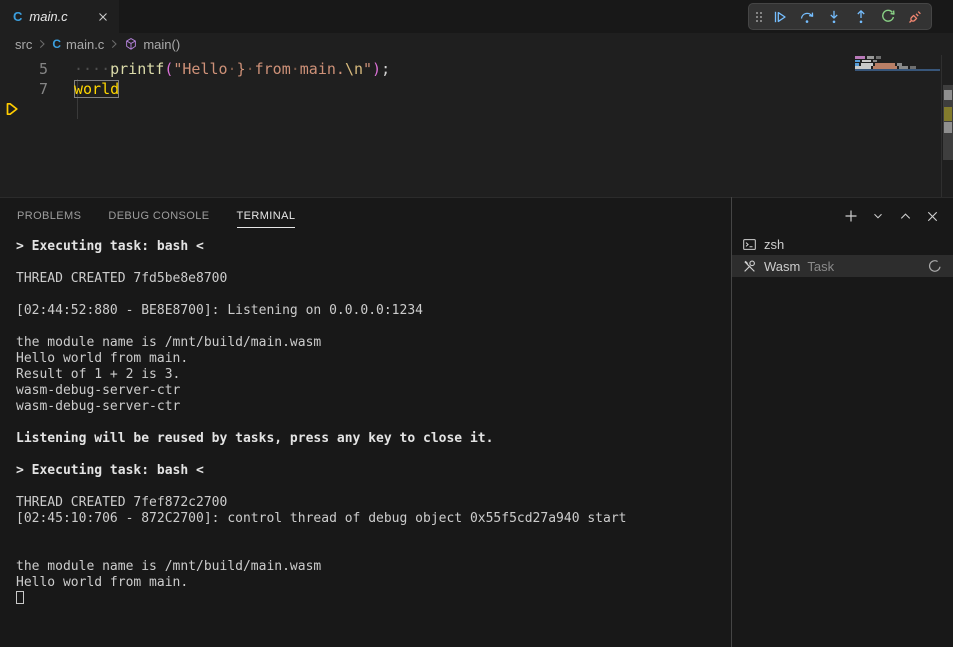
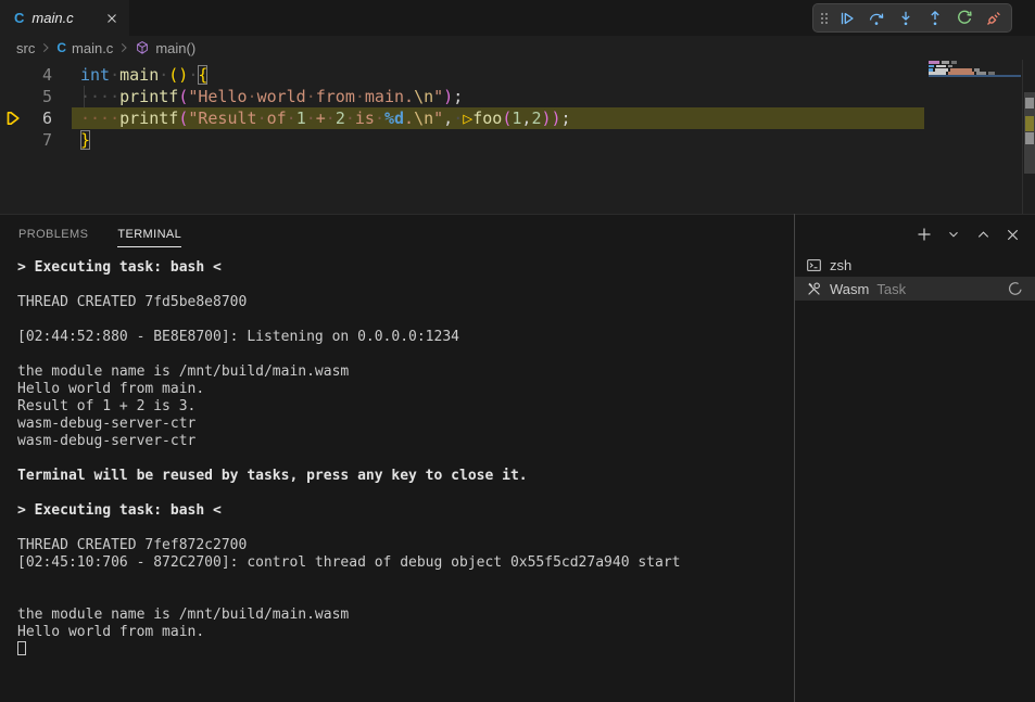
  C
  main.c
  src
  C
  main.c
  main()
+ 4
+ int·main·()·{
  5
- ····printf("Hello·}·from·main.\n");
+ ····printf("Hello·world·from·main.\n");
+ 6
+ ····printf("Result·of·1·+·2·is·%d.\n",·▷foo(1,2));
  7
- world
+ }
  PROBLEMS
- DEBUG CONSOLE
  TERMINAL
  > Executing task: bash <
  THREAD CREATED 7fd5be8e8700
  [02:44:52:880 - BE8E8700]: Listening on 0.0.0.0:1234
  the module name is /mnt/build/main.wasm
  Hello world from main.
  Result of 1 + 2 is 3.
  wasm-debug-server-ctr
  wasm-debug-server-ctr
- Listening will be reused by tasks, press any key to close it.
+ Terminal will be reused by tasks, press any key to close it.
  > Executing task: bash <
  THREAD CREATED 7fef872c2700
  [02:45:10:706 - 872C2700]: control thread of debug object 0x55f5cd27a940 start
  the module name is /mnt/build/main.wasm
  Hello world from main.
  zsh
  Wasm
  Task
